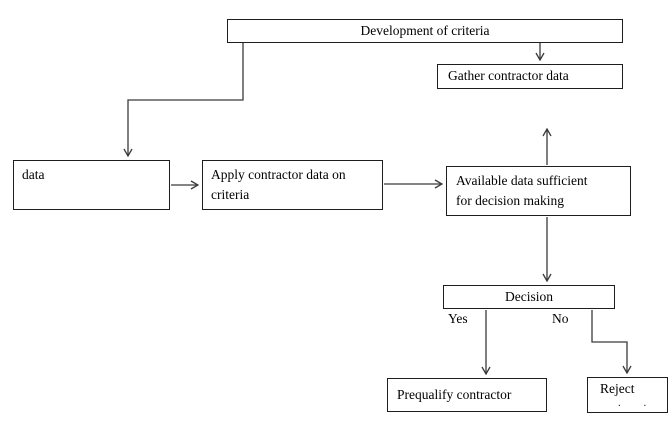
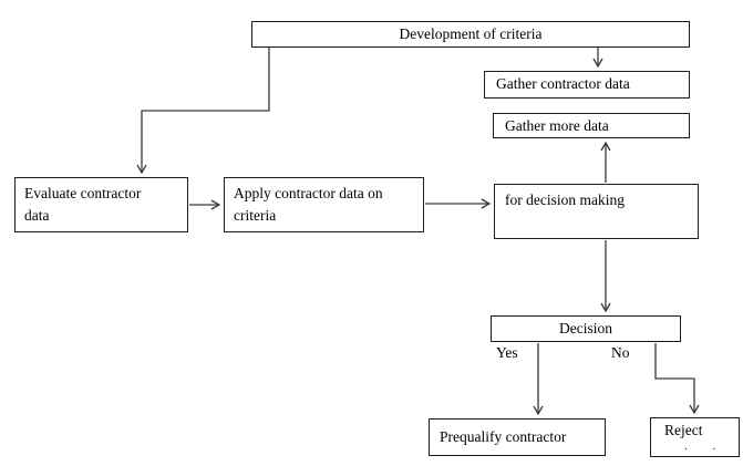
  Development of criteria
  Gather contractor data
+ Gather more data
+ Evaluate contractor
  data
  Apply contractor data on
  criteria
- Available data sufficient
  for decision making
  Decision
  Prequalify contractor
  Reject
  . .
  Yes
  No
